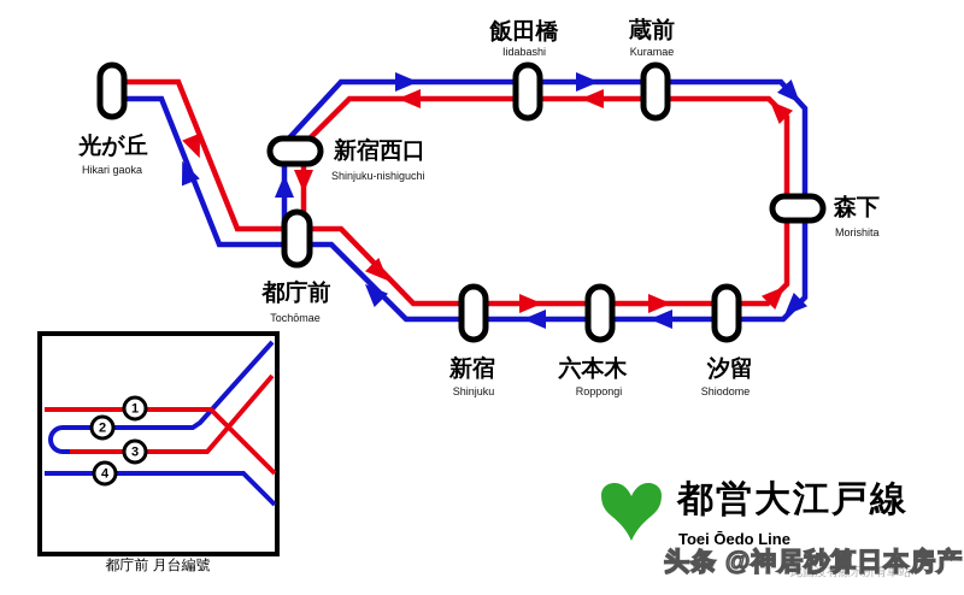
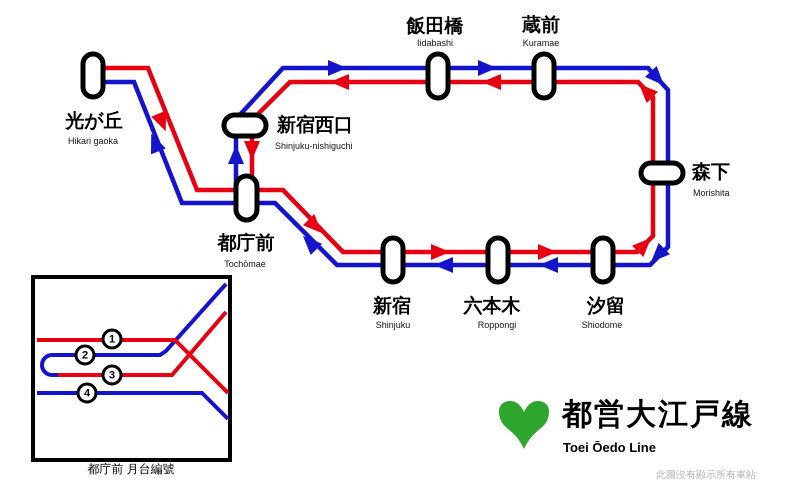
  光が丘
  Hikari gaoka
  新宿西口
  Shinjuku-nishiguchi
  都庁前
  Tochōmae
  飯田橋
  Iidabashi
  蔵前
  Kuramae
  森下
  Morishita
  新宿
  Shinjuku
  六本木
  Roppongi
  汐留
  Shiodome
  1
  2
  3
  4
  都庁前 月台編號
  都営大江戸線
  Toei Ōedo Line
  此圖沒有顯示所有車站
- 头条 @神居秒算日本房产
